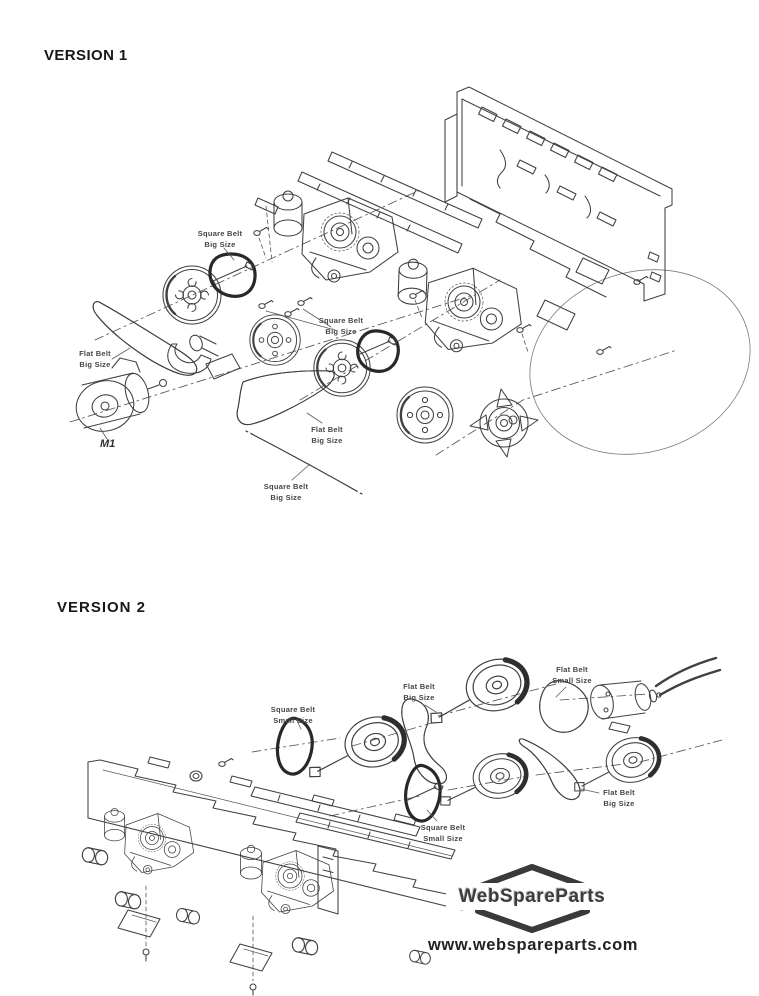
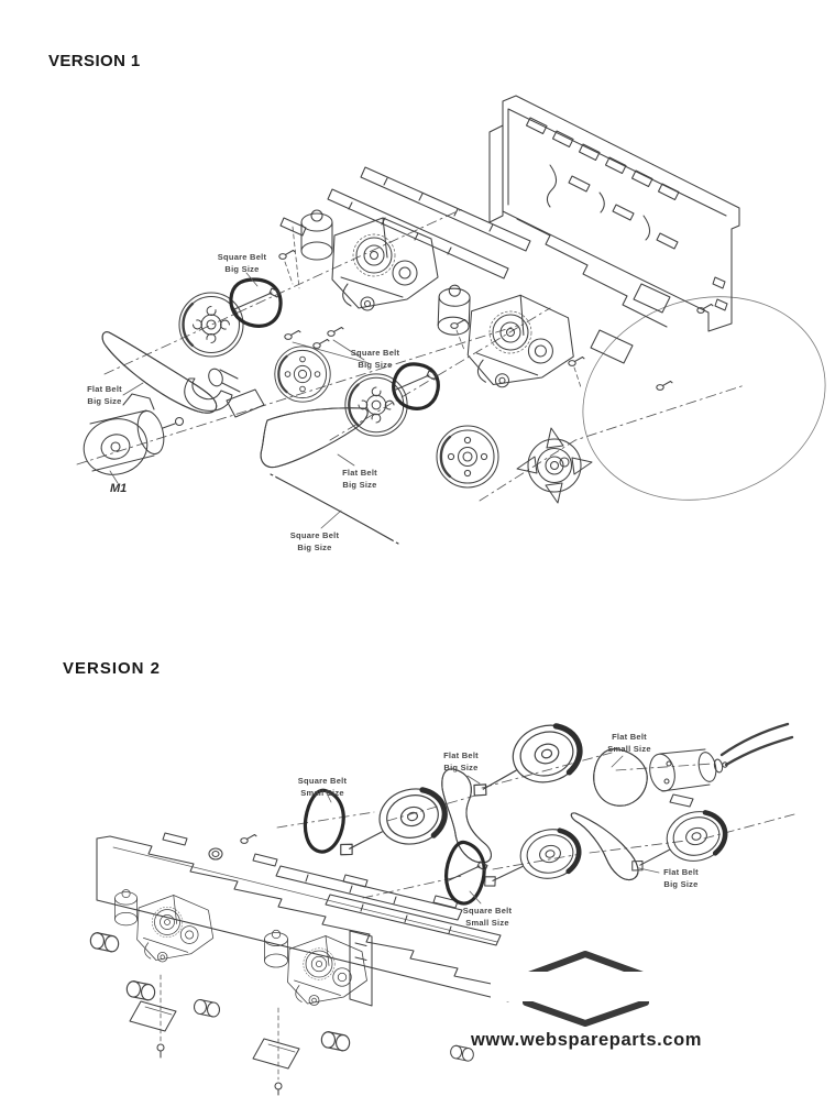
  VERSION 1
  Square Belt
  Big Size
  Flat Belt
  Big Size
  M1
  Square Belt
  Big Size
  Flat Belt
  Big Size
  Square Belt
  Big Size
  VERSION 2
  Square Belt
  Small Size
  Flat Belt
  Big Size
  Flat Belt
  Small Size
  Square Belt
  Small Size
  Flat Belt
  Big Size
- WebSpareParts
  www.webspareparts.com
